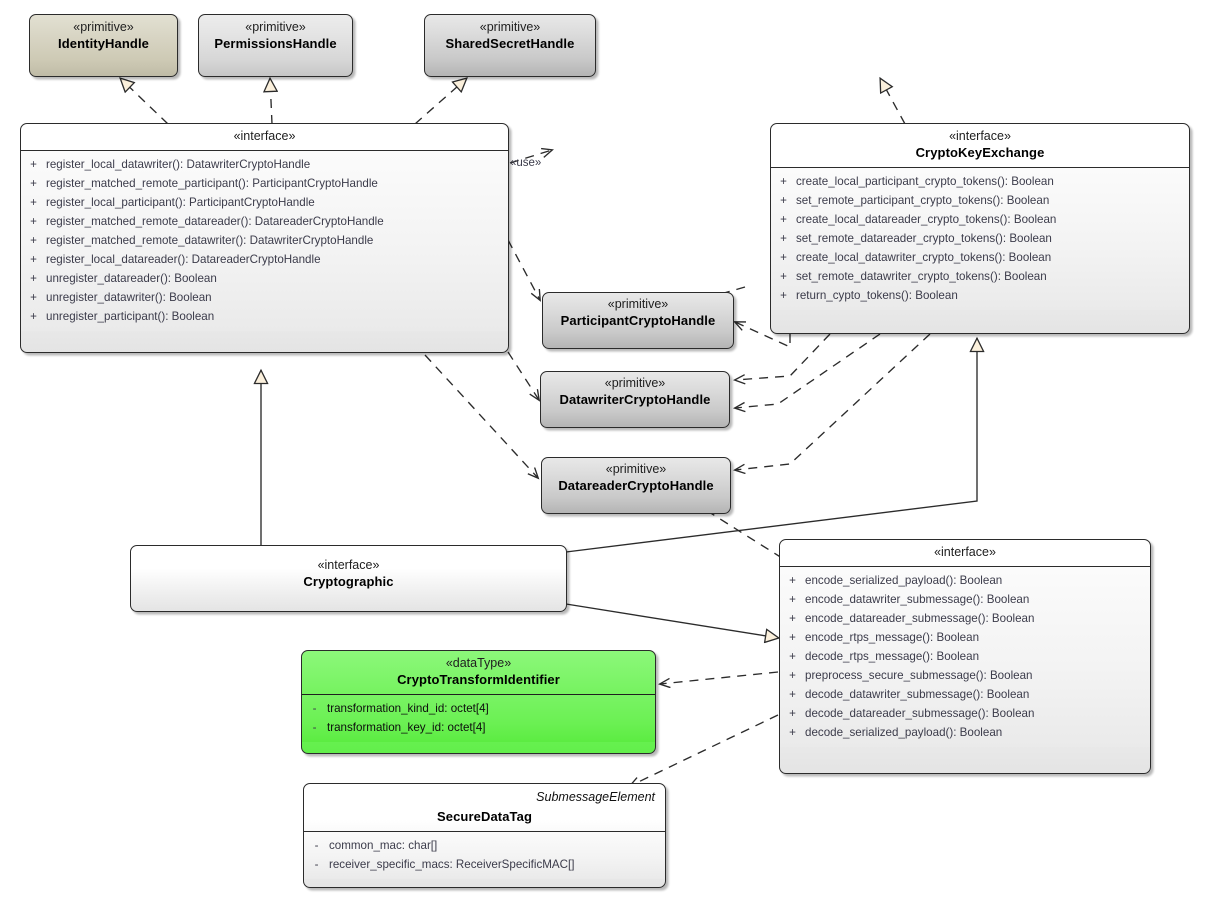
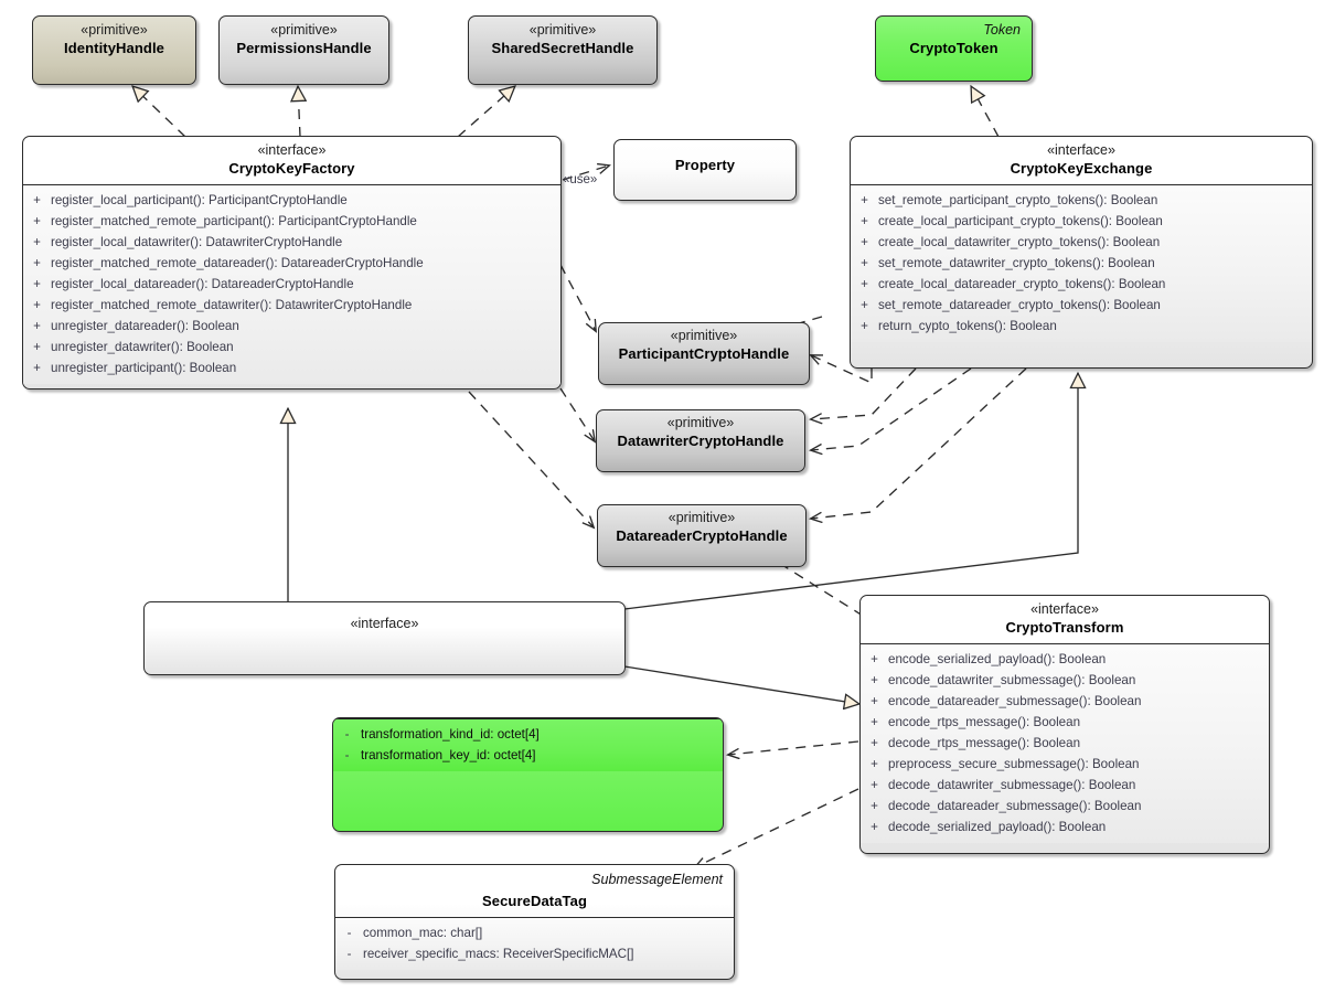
  «use»
  «primitive»
  IdentityHandle
  «primitive»
  PermissionsHandle
  «primitive»
  SharedSecretHandle
+ Token
+ CryptoToken
+ Property
  «interface»
+ CryptoKeyFactory
  +
- register_local_datawriter(): DatawriterCryptoHandle
+ register_local_participant(): ParticipantCryptoHandle
  +
  register_matched_remote_participant(): ParticipantCryptoHandle
  +
- register_local_participant(): ParticipantCryptoHandle
+ register_local_datawriter(): DatawriterCryptoHandle
  +
  register_matched_remote_datareader(): DatareaderCryptoHandle
  +
- register_matched_remote_datawriter(): DatawriterCryptoHandle
+ register_local_datareader(): DatareaderCryptoHandle
  +
- register_local_datareader(): DatareaderCryptoHandle
+ register_matched_remote_datawriter(): DatawriterCryptoHandle
  +
  unregister_datareader(): Boolean
  +
  unregister_datawriter(): Boolean
  +
  unregister_participant(): Boolean
  «interface»
  CryptoKeyExchange
  +
- create_local_participant_crypto_tokens(): Boolean
+ set_remote_participant_crypto_tokens(): Boolean
  +
- set_remote_participant_crypto_tokens(): Boolean
+ create_local_participant_crypto_tokens(): Boolean
  +
- create_local_datareader_crypto_tokens(): Boolean
+ create_local_datawriter_crypto_tokens(): Boolean
  +
- set_remote_datareader_crypto_tokens(): Boolean
+ set_remote_datawriter_crypto_tokens(): Boolean
  +
- create_local_datawriter_crypto_tokens(): Boolean
+ create_local_datareader_crypto_tokens(): Boolean
  +
- set_remote_datawriter_crypto_tokens(): Boolean
+ set_remote_datareader_crypto_tokens(): Boolean
  +
  return_cypto_tokens(): Boolean
  «primitive»
  ParticipantCryptoHandle
  «primitive»
  DatawriterCryptoHandle
  «primitive»
  DatareaderCryptoHandle
  «interface»
- Cryptographic
  «interface»
+ CryptoTransform
  +
  encode_serialized_payload(): Boolean
  +
  encode_datawriter_submessage(): Boolean
  +
  encode_datareader_submessage(): Boolean
  +
  encode_rtps_message(): Boolean
  +
  decode_rtps_message(): Boolean
  +
  preprocess_secure_submessage(): Boolean
  +
  decode_datawriter_submessage(): Boolean
  +
  decode_datareader_submessage(): Boolean
  +
  decode_serialized_payload(): Boolean
- «dataType»
- CryptoTransformIdentifier
  -
  transformation_kind_id: octet[4]
  -
  transformation_key_id: octet[4]
  SubmessageElement
  SecureDataTag
  -
  common_mac: char[]
  -
  receiver_specific_macs: ReceiverSpecificMAC[]
